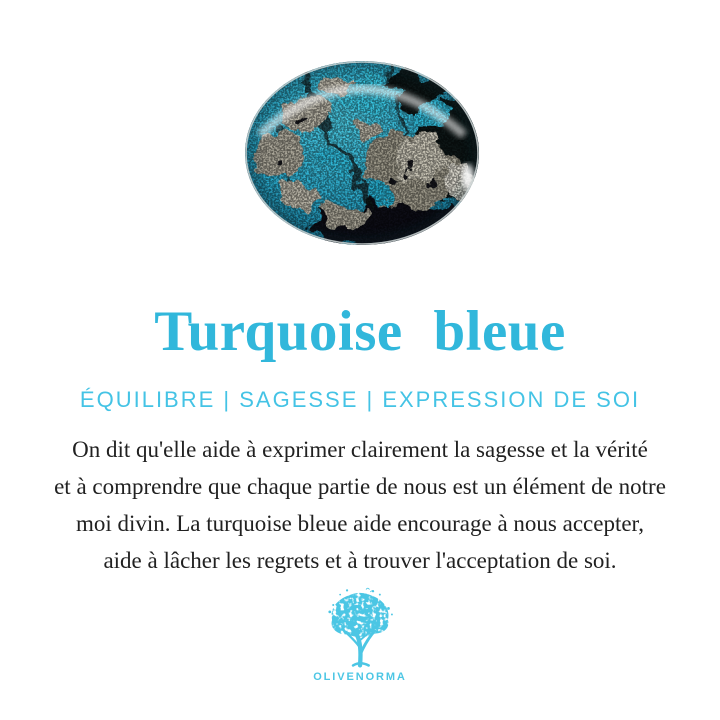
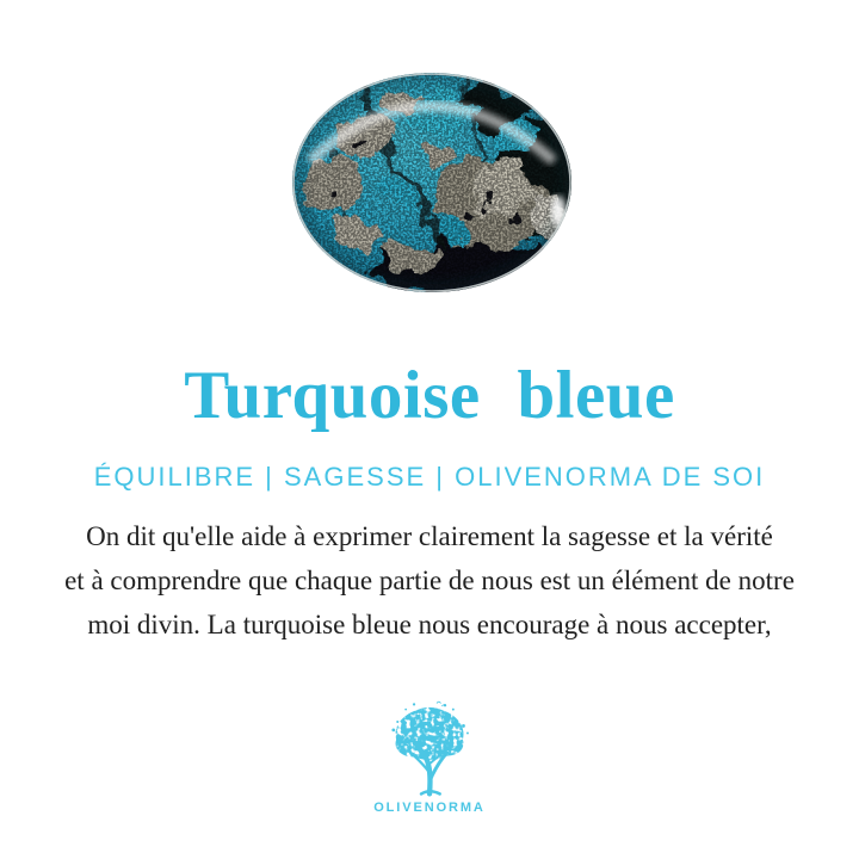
  Turquoise bleue
- ÉQUILIBRE | SAGESSE | EXPRESSION DE SOI
+ ÉQUILIBRE | SAGESSE | OLIVENORMA DE SOI
  On dit qu'elle aide à exprimer clairement la sagesse et la vérité
  et à comprendre que chaque partie de nous est un élément de notre
- moi divin. La turquoise bleue aide encourage à nous accepter,
+ moi divin. La turquoise bleue nous encourage à nous accepter,
- aide à lâcher les regrets et à trouver l'acceptation de soi.
  OLIVENORMA
